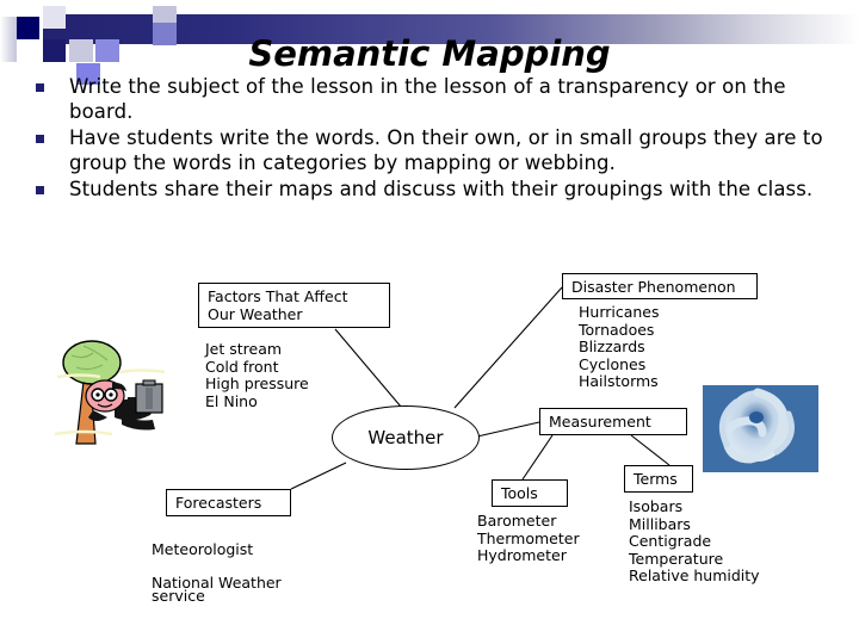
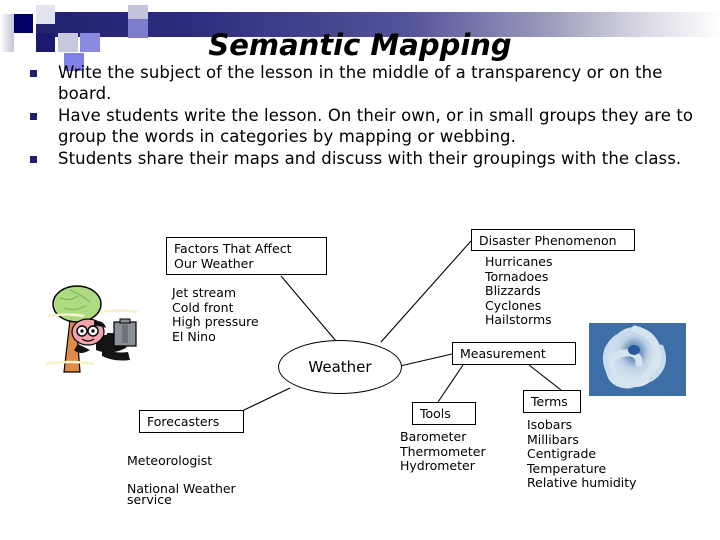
  Semantic Mapping
- Write the subject of the lesson in the lesson of a transparency or on the board.
+ Write the subject of the lesson in the middle of a transparency or on the board.
- Have students write the words. On their own, or in small groups they are to group the words in categories by mapping or webbing.
+ Have students write the lesson. On their own, or in small groups they are to group the words in categories by mapping or webbing.
  Students share their maps and discuss with their groupings with the class.
  Factors That Affect
  Our Weather
  Jet stream
  Cold front
  High pressure
  El Nino
  Disaster Phenomenon
  Hurricanes
  Tornadoes
  Blizzards
  Cyclones
  Hailstorms
  Weather
  Measurement
  Tools
  Barometer
  Thermometer
  Hydrometer
  Terms
  Isobars
  Millibars
  Centigrade
  Temperature
  Relative humidity
  Forecasters
  Meteorologist
  National Weather
  service
